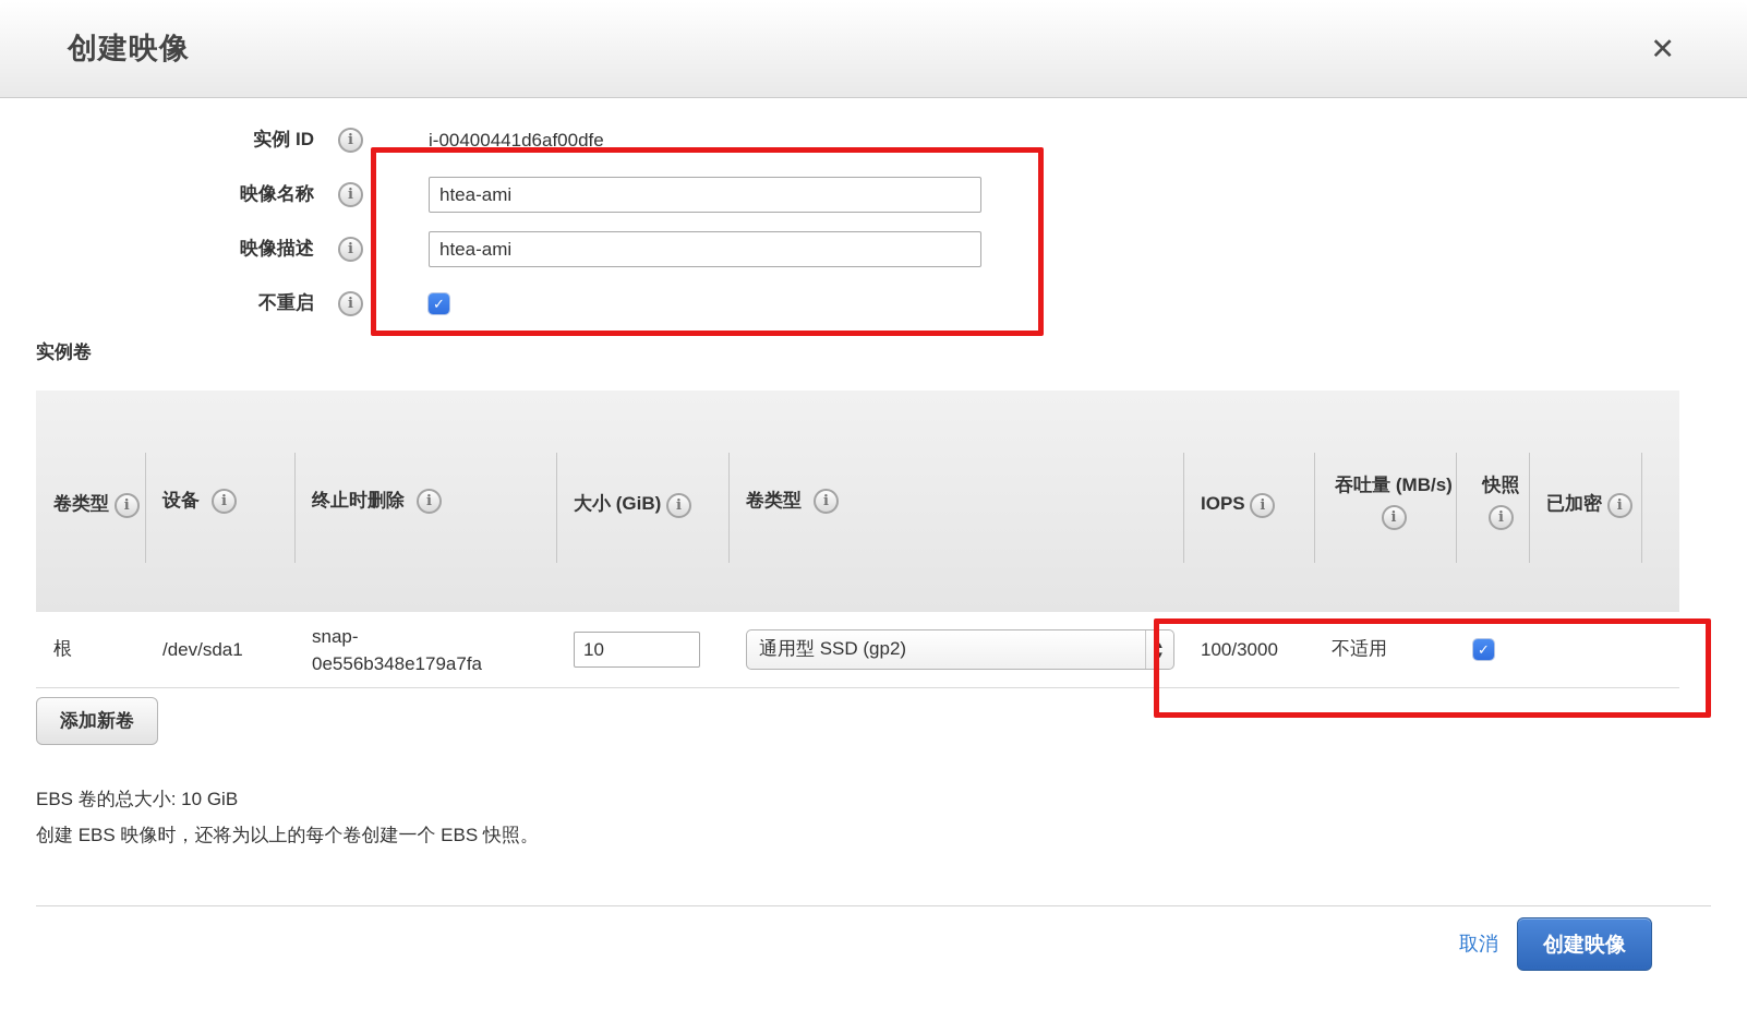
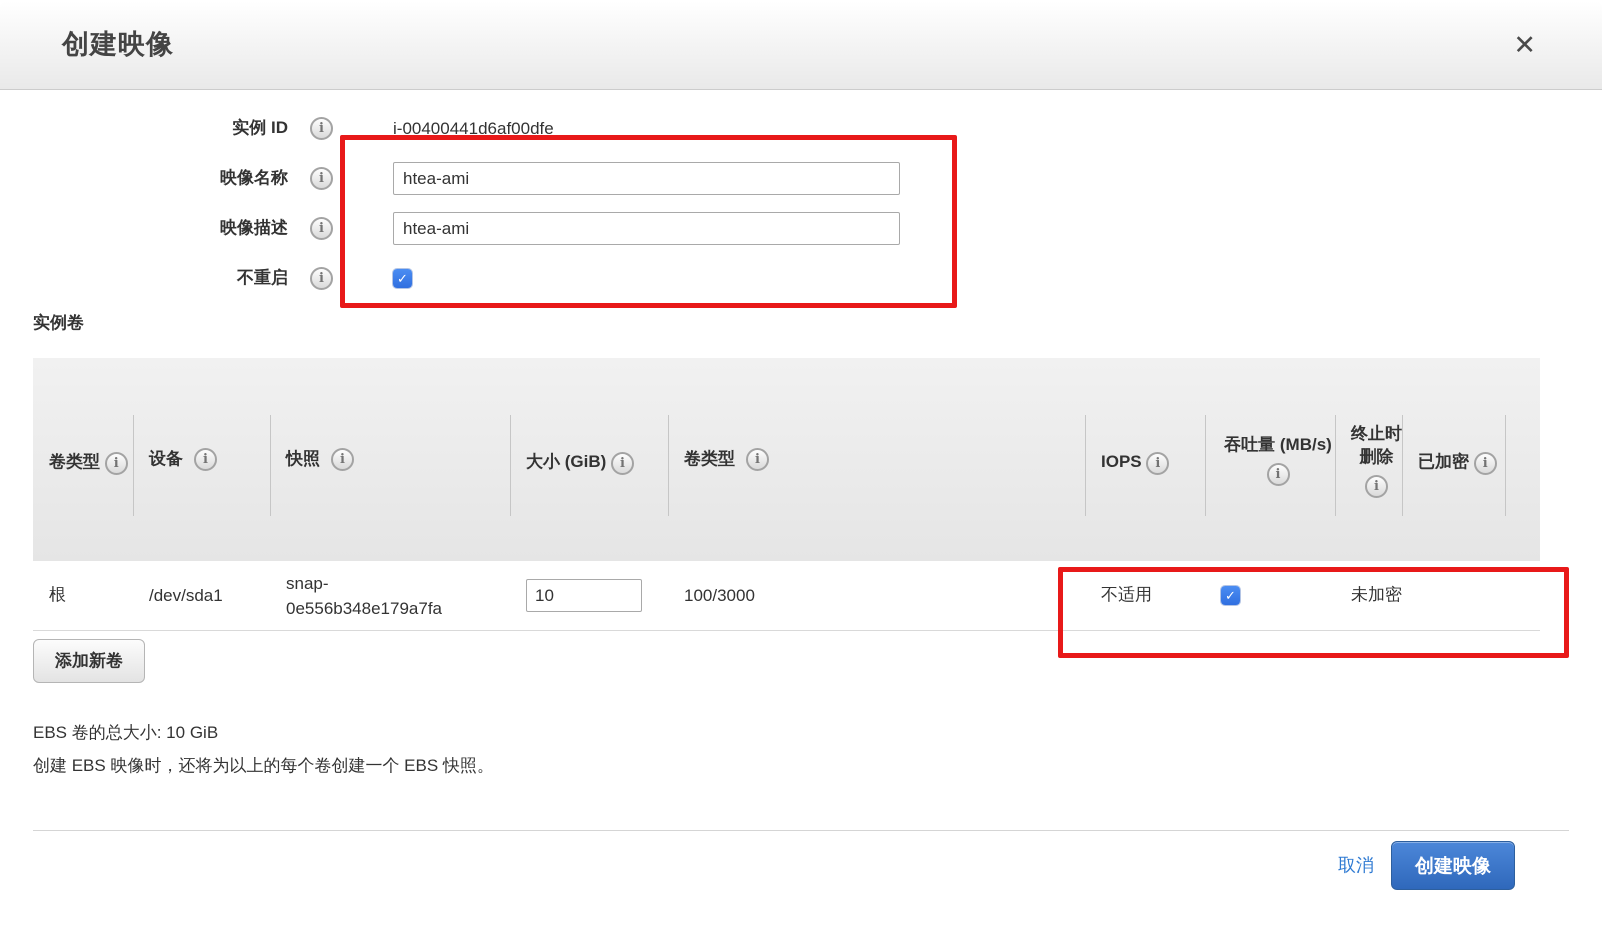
  创建映像
  ✕
  实例 ID
  i
  i-00400441d6af00dfe
  映像名称
  i
  htea-ami
  映像描述
  i
  htea-ami
  不重启
  i
  ✓
  实例卷
  卷类型 i
  设备
  i
- 终止时删除
+ 快照
  i
  大小 (GiB) i
  卷类型
  i
  IOPS i
  吞吐量 (MB/s) i
- 快照 i
+ 终止时删除 i
  已加密 i
  根
  /dev/sda1
  snap-0e556b348e179a7fa
  10
- 通用型 SSD (gp2)
- ▲
- ▼
  100/3000
  不适用
  ✓
+ 未加密
  添加新卷
  EBS 卷的总大小: 10 GiB
  创建 EBS 映像时，还将为以上的每个卷创建一个 EBS 快照。
  取消
  创建映像
